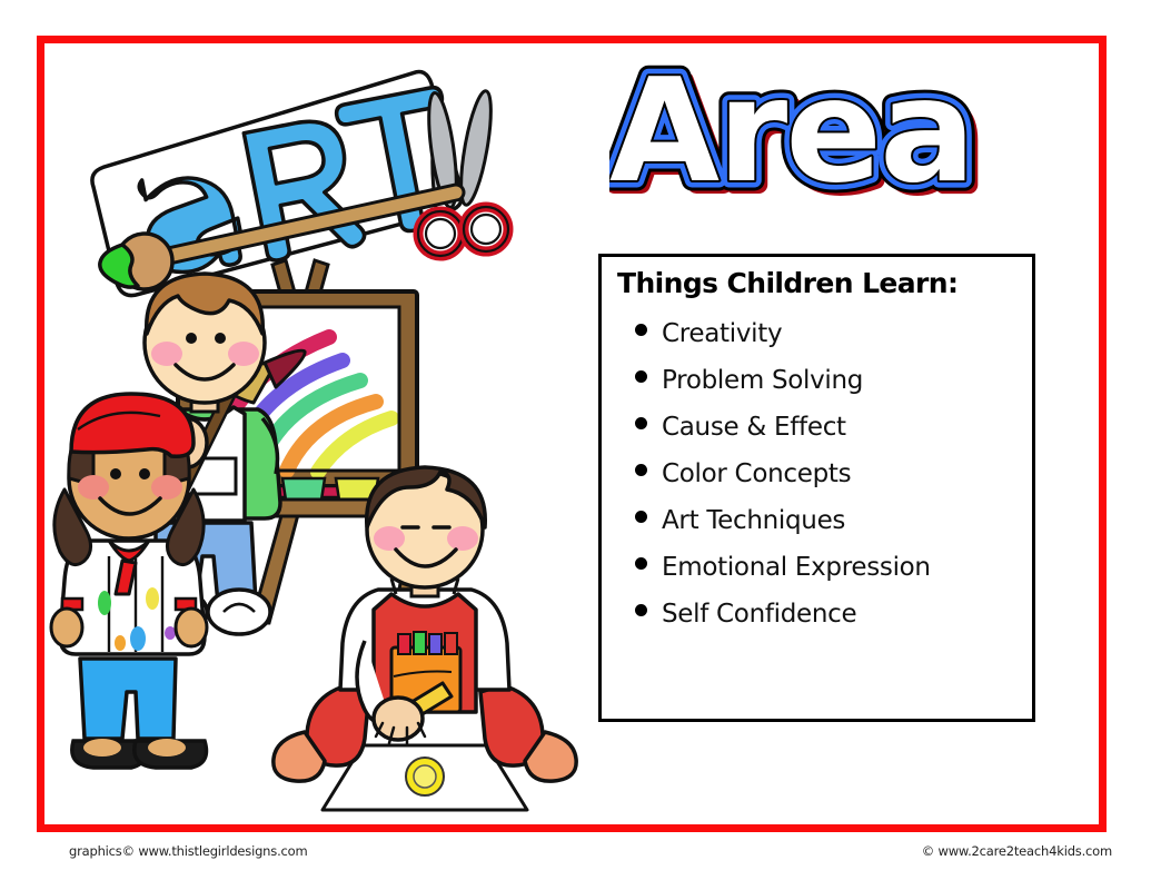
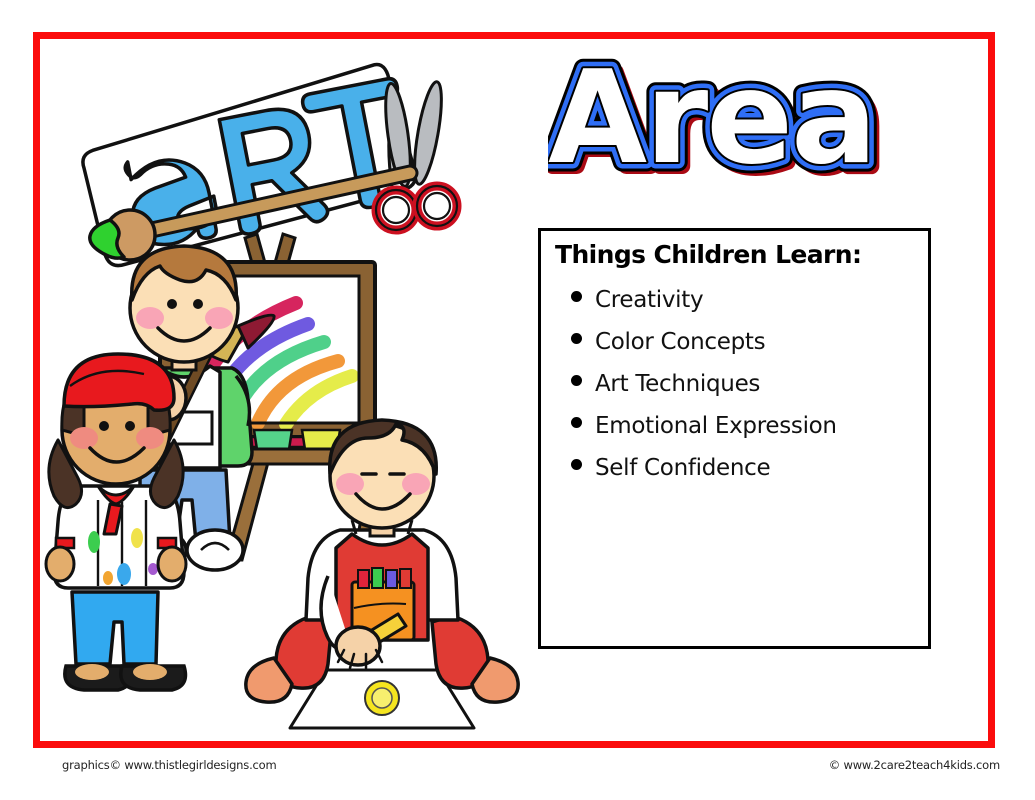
  Area
  Things Children Learn:
  Creativity
- Problem Solving
- Cause & Effect
  Color Concepts
  Art Techniques
  Emotional Expression
  Self Confidence
  graphics© www.thistlegirldesigns.com
  © www.2care2teach4kids.com
